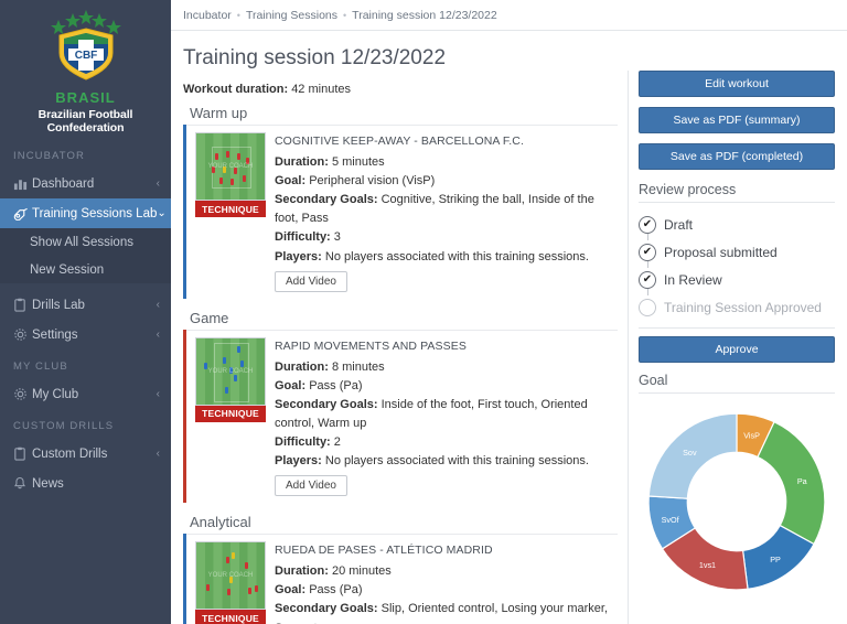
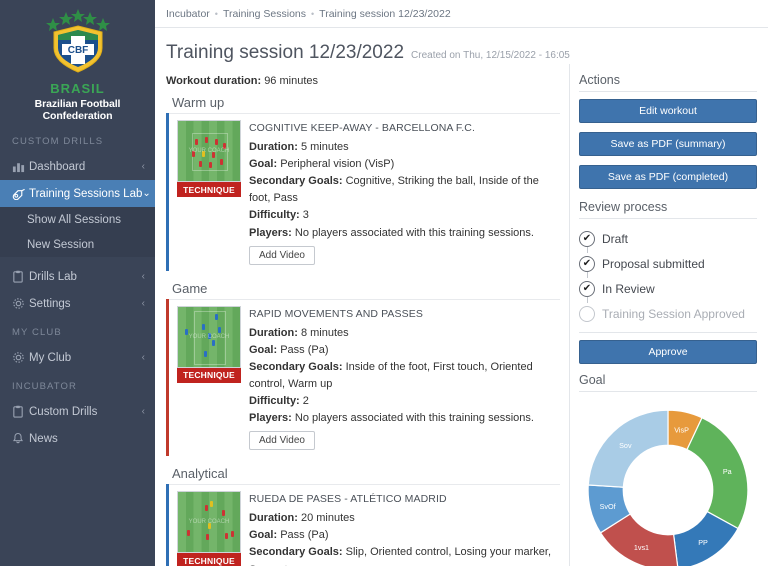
  CBF
  BRASIL
  Brazilian Football Confederation
- INCUBATOR
+ CUSTOM DRILLS
  Dashboard
  ‹
  Training Sessions Lab
  ⌄
  Show All Sessions
  New Session
  Drills Lab
  ‹
  Settings
  ‹
  MY CLUB
  My Club
  ‹
- CUSTOM DRILLS
+ INCUBATOR
  Custom Drills
  ‹
  News
  Incubator
  •
  Training Sessions
  •
  Training session 12/23/2022
  Training session 12/23/2022
+ Created on Thu, 12/15/2022 - 16:05
- Workout duration: 42 minutes
+ Workout duration: 96 minutes
  Warm up
  TECHNIQUE
  COGNITIVE KEEP-AWAY - BARCELLONA F.C.
  Duration: 5 minutes
  Goal: Peripheral vision (VisP)
  Secondary Goals: Cognitive, Striking the ball, Inside of the foot, Pass
  Difficulty: 3
  Players: No players associated with this training sessions.
  Add Video
  Game
  TECHNIQUE
  RAPID MOVEMENTS AND PASSES
  Duration: 8 minutes
  Goal: Pass (Pa)
  Secondary Goals: Inside of the foot, First touch, Oriented control, Warm up
  Difficulty: 2
  Players: No players associated with this training sessions.
  Add Video
  Analytical
  TECHNIQUE
  RUEDA DE PASES - ATLÉTICO MADRID
  Duration: 20 minutes
  Goal: Pass (Pa)
  Secondary Goals: Slip, Oriented control, Losing your marker,
+ Actions
  Edit workout
  Save as PDF (summary)
  Save as PDF (completed)
  Review process
  ✔
  Draft
  ✔
  Proposal submitted
  ✔
  In Review
  Training Session Approved
  Approve
  Goal
  VisP
  Pa
  PP
  1vs1
  SvOf
  Sov
